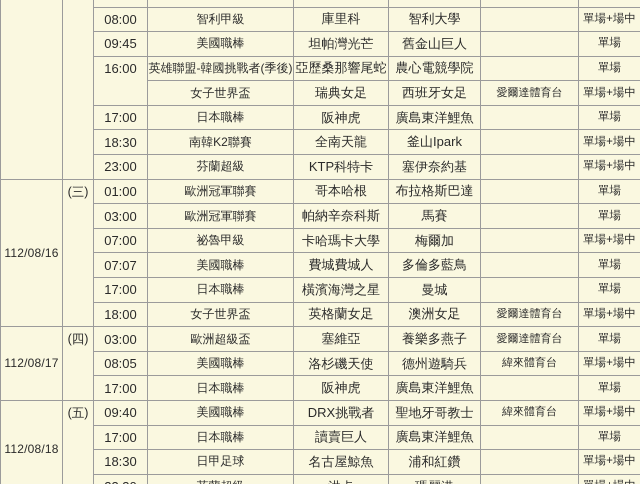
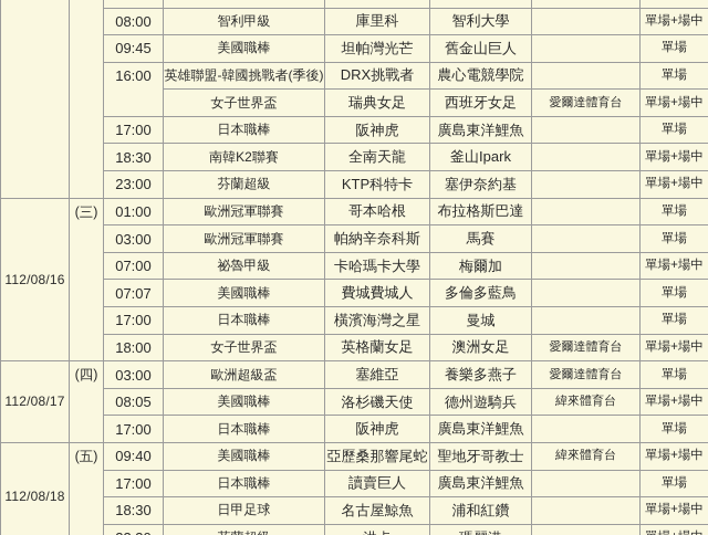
  08:00	智利甲級	庫里科	智利大學		單場+場中
  09:45	美國職棒	坦帕灣光芒	舊金山巨人		單場
- 16:00	英雄聯盟-韓國挑戰者(季後)	亞歷桑那響尾蛇	農心電競學院		單場
+ 16:00	英雄聯盟-韓國挑戰者(季後)	DRX挑戰者	農心電競學院		單場
  女子世界盃	瑞典女足	西班牙女足	愛爾達體育台	單場+場中
  17:00	日本職棒	阪神虎	廣島東洋鯉魚		單場
  18:30	南韓K2聯賽	全南天龍	釜山Ipark		單場+場中
  23:00	芬蘭超級	KTP科特卡	塞伊奈約基		單場+場中
  112/08/16	(三)	01:00	歐洲冠軍聯賽	哥本哈根	布拉格斯巴達		單場
  03:00	歐洲冠軍聯賽	帕納辛奈科斯	馬賽		單場
  07:00	祕魯甲級	卡哈瑪卡大學	梅爾加		單場+場中
  07:07	美國職棒	費城費城人	多倫多藍鳥		單場
  17:00	日本職棒	橫濱海灣之星	曼城		單場
  18:00	女子世界盃	英格蘭女足	澳洲女足	愛爾達體育台	單場+場中
  112/08/17	(四)	03:00	歐洲超級盃	塞維亞	養樂多燕子	愛爾達體育台	單場
  08:05	美國職棒	洛杉磯天使	德州遊騎兵	緯來體育台	單場+場中
  17:00	日本職棒	阪神虎	廣島東洋鯉魚		單場
- 112/08/18	(五)	09:40	美國職棒	DRX挑戰者	聖地牙哥教士	緯來體育台	單場+場中
+ 112/08/18	(五)	09:40	美國職棒	亞歷桑那響尾蛇	聖地牙哥教士	緯來體育台	單場+場中
  17:00	日本職棒	讀賣巨人	廣島東洋鯉魚		單場
  18:30	日甲足球	名古屋鯨魚	浦和紅鑽		單場+場中
